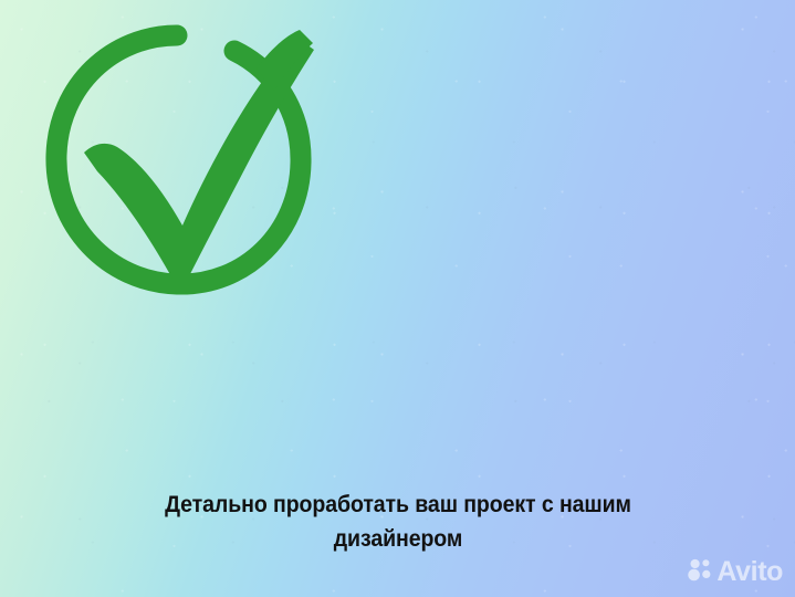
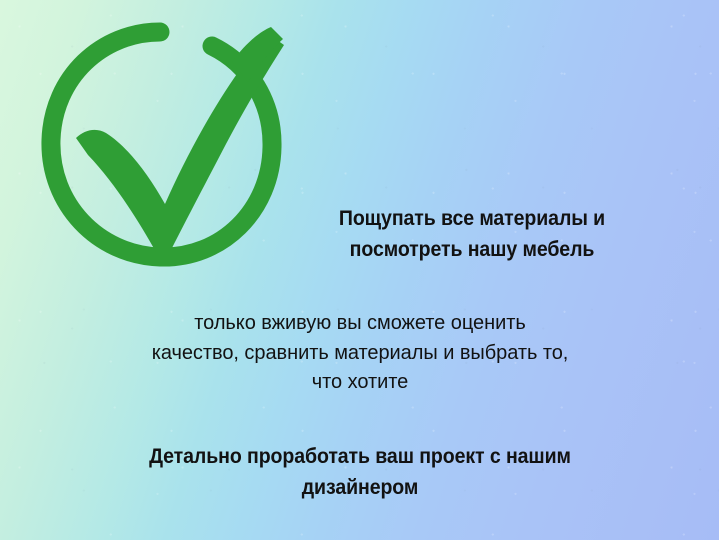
+ Пощупать все материалы и
+ посмотреть нашу мебель
+ только вживую вы сможете оценить
+ качество, сравнить материалы и выбрать то,
+ что хотите
  Детально проработать ваш проект с нашим
  дизайнером
- Avito
